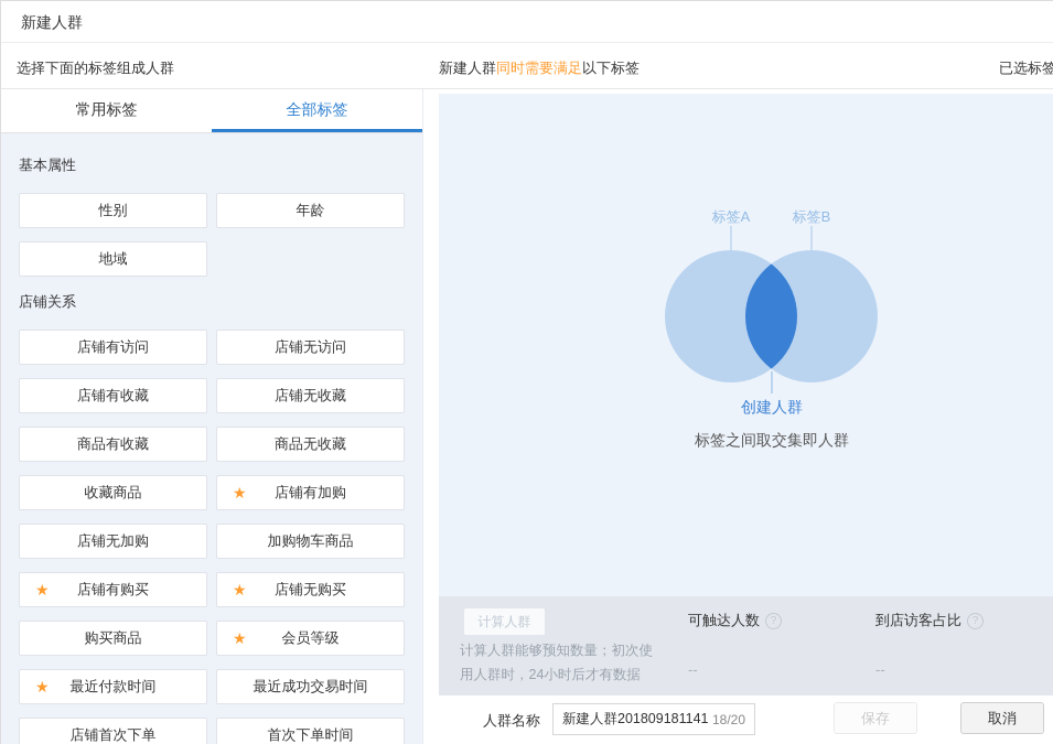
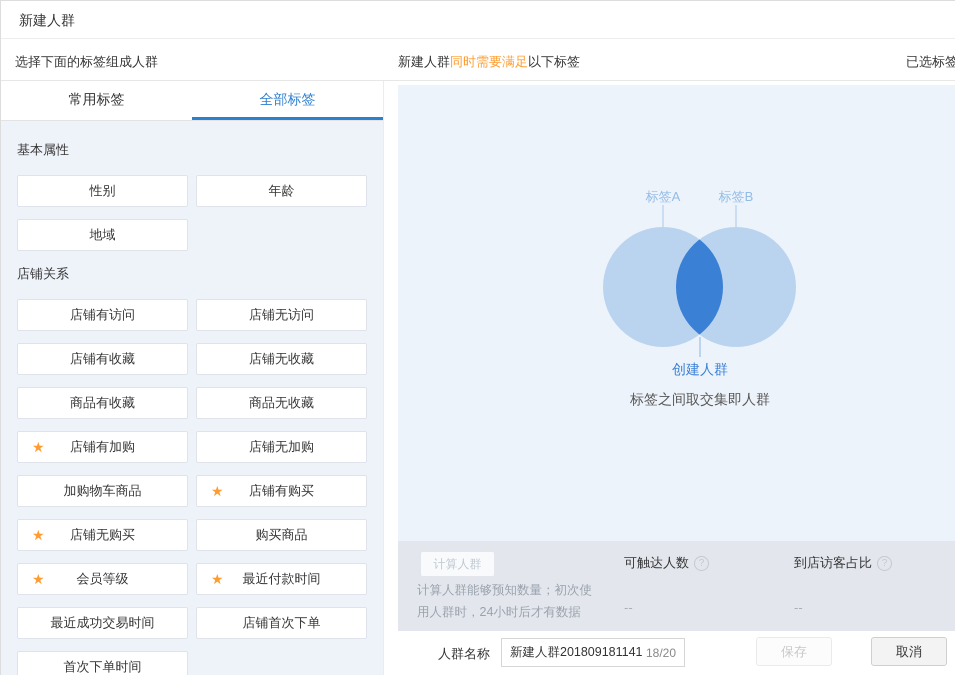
  新建人群
  选择下面的标签组成人群
  新建人群同时需要满足以下标签
  已选标签
  常用标签
  全部标签
  基本属性
  性别
  年龄
  地域
  店铺关系
  店铺有访问
  店铺无访问
  店铺有收藏
  店铺无收藏
  商品有收藏
  商品无收藏
- 收藏商品
  ★
  店铺有加购
  店铺无加购
  加购物车商品
  ★
  店铺有购买
  ★
  店铺无购买
  购买商品
  ★
  会员等级
  ★
  最近付款时间
  最近成功交易时间
  店铺首次下单
  首次下单时间
  标签A
  标签B
  创建人群
  标签之间取交集即人群
  计算人群
  计算人群能够预知数量；初次使
  用人群时，24小时后才有数据
  可触达人数
  ?
  --
  到店访客占比
  ?
  --
  人群名称
  新建人群201809181141
  18/20
  保存
  取消
